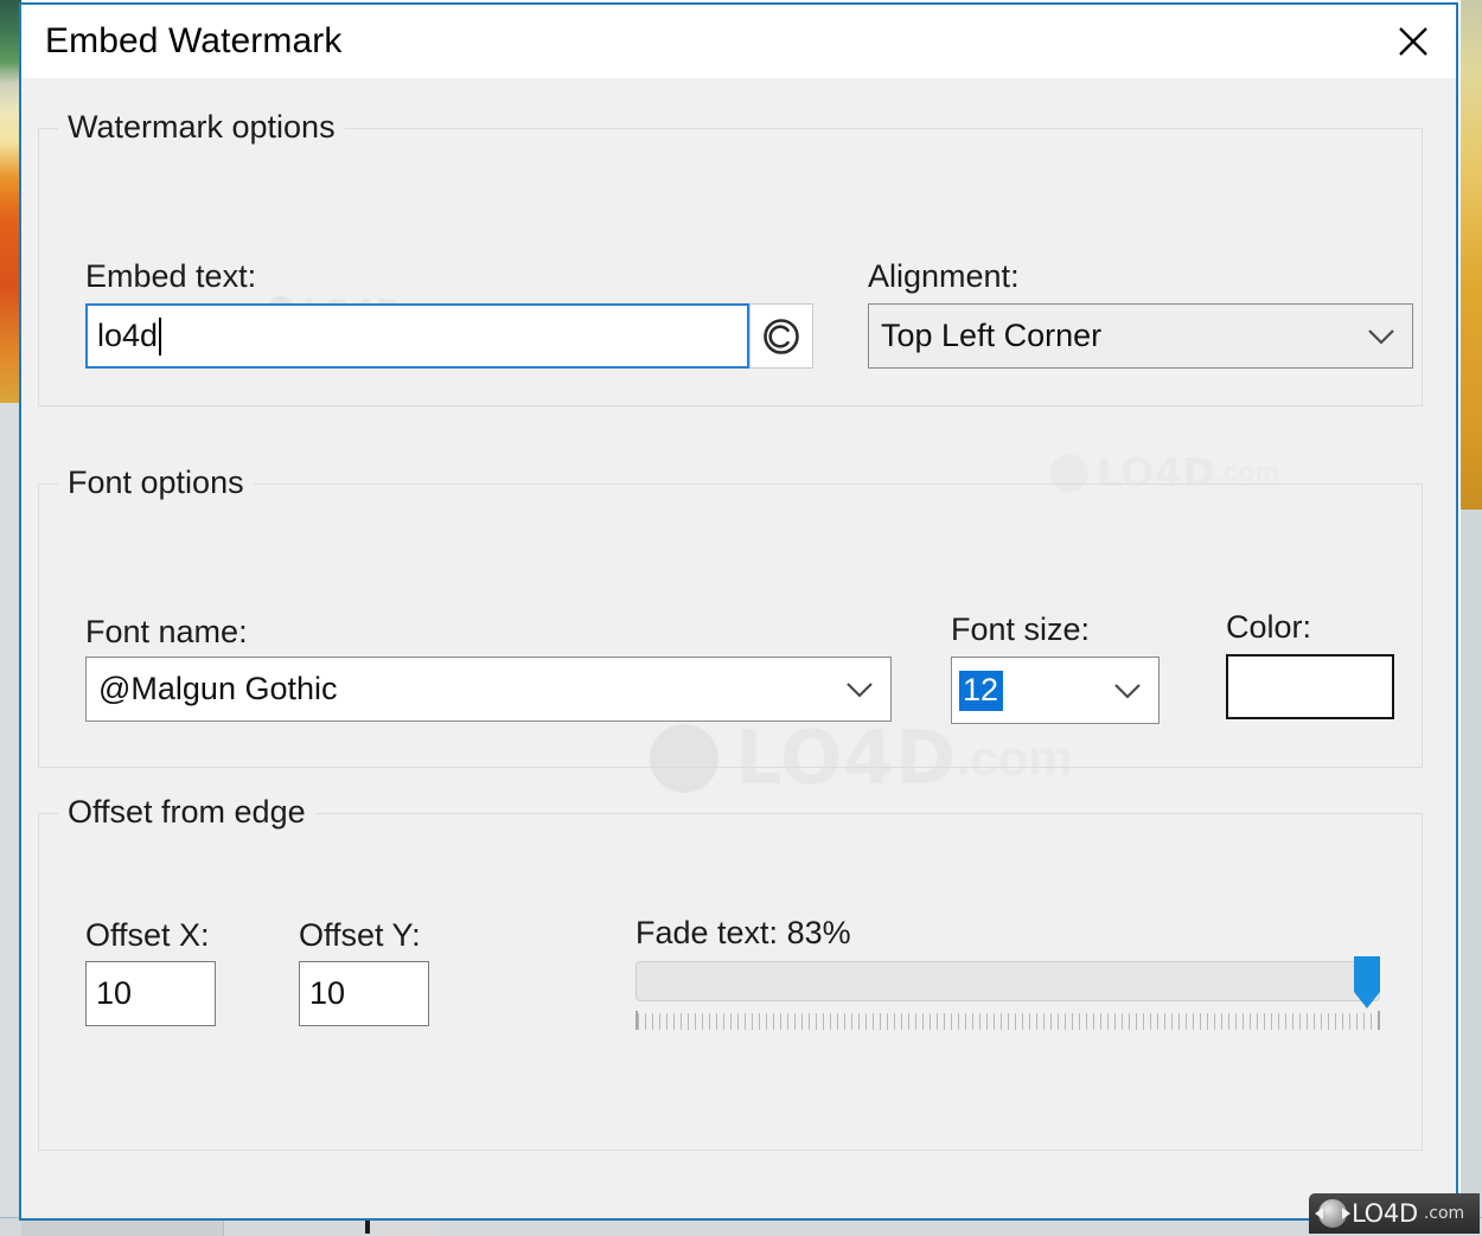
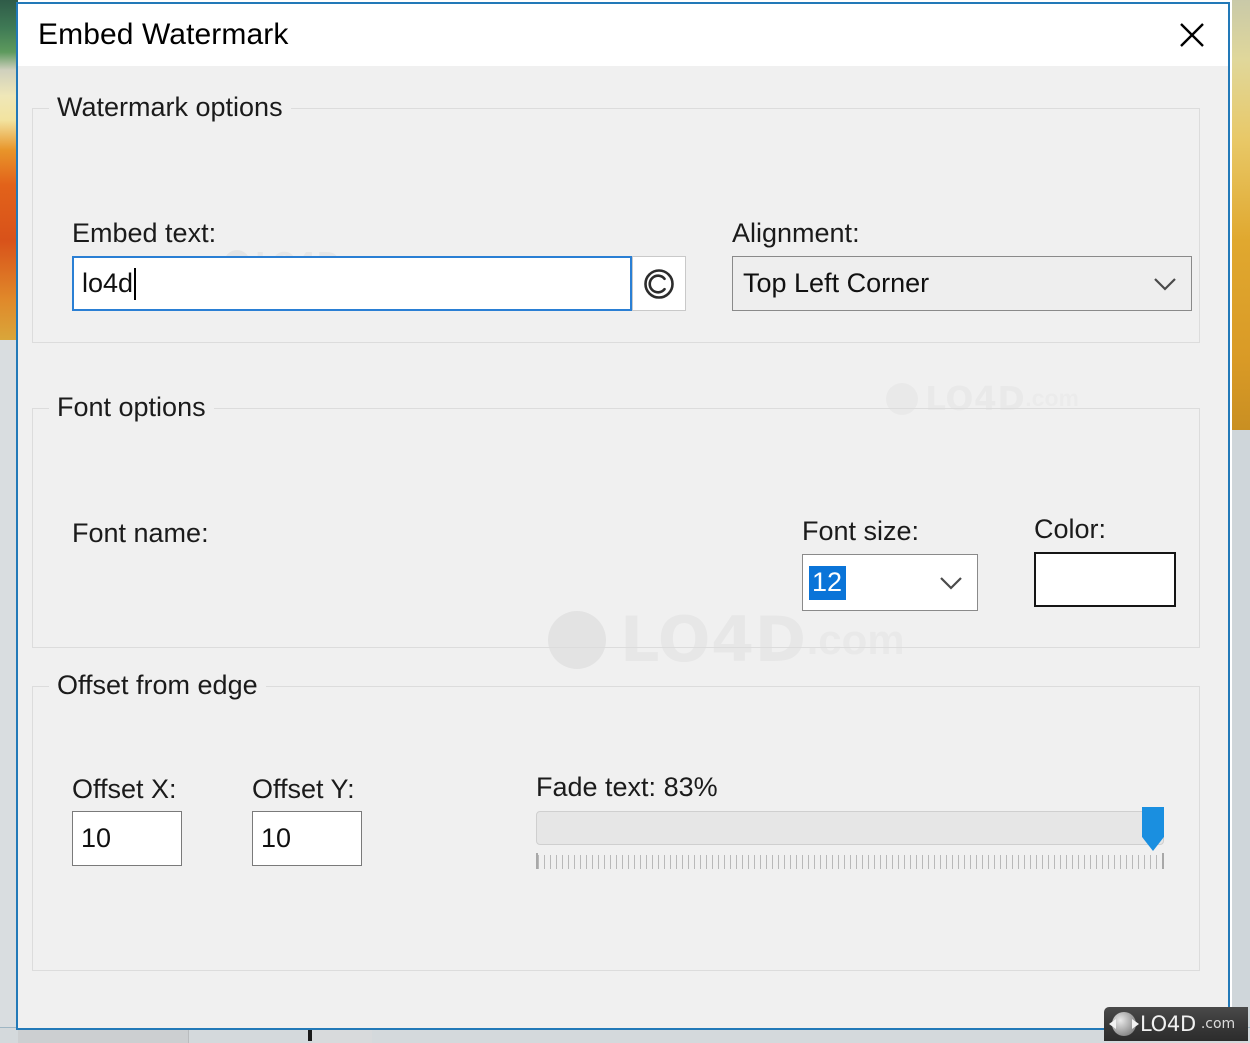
  Embed Watermark
  LO4D
  Watermark options
  Embed text:
  lo4d
  Alignment:
  Top Left Corner
  Font options
  Font name:
- @Malgun Gothic
  Font size:
  12
  Color:
  Offset from edge
  Offset X:
  10
  Offset Y:
  10
  Fade text: 83%
  LO4D
  .com
